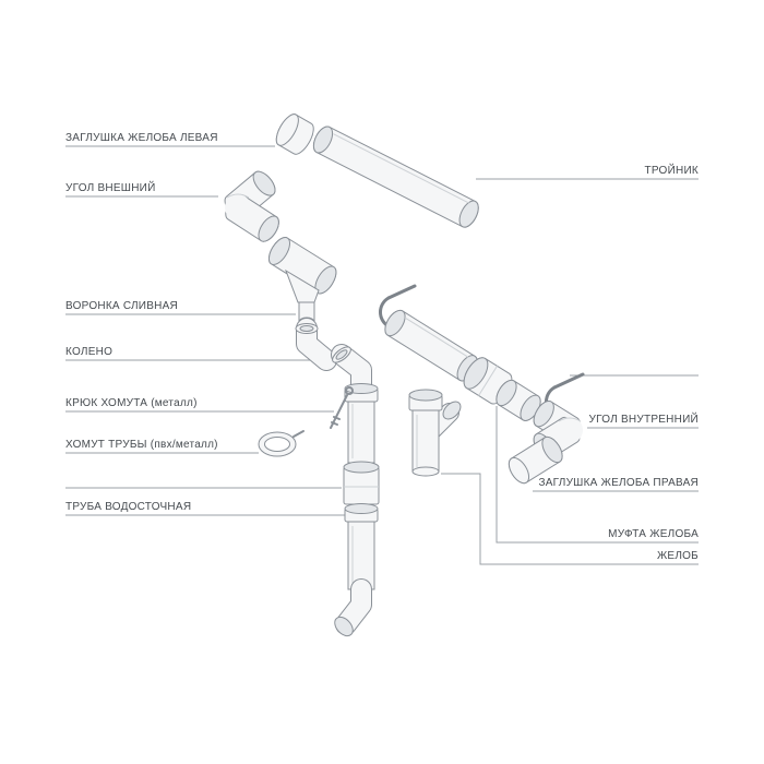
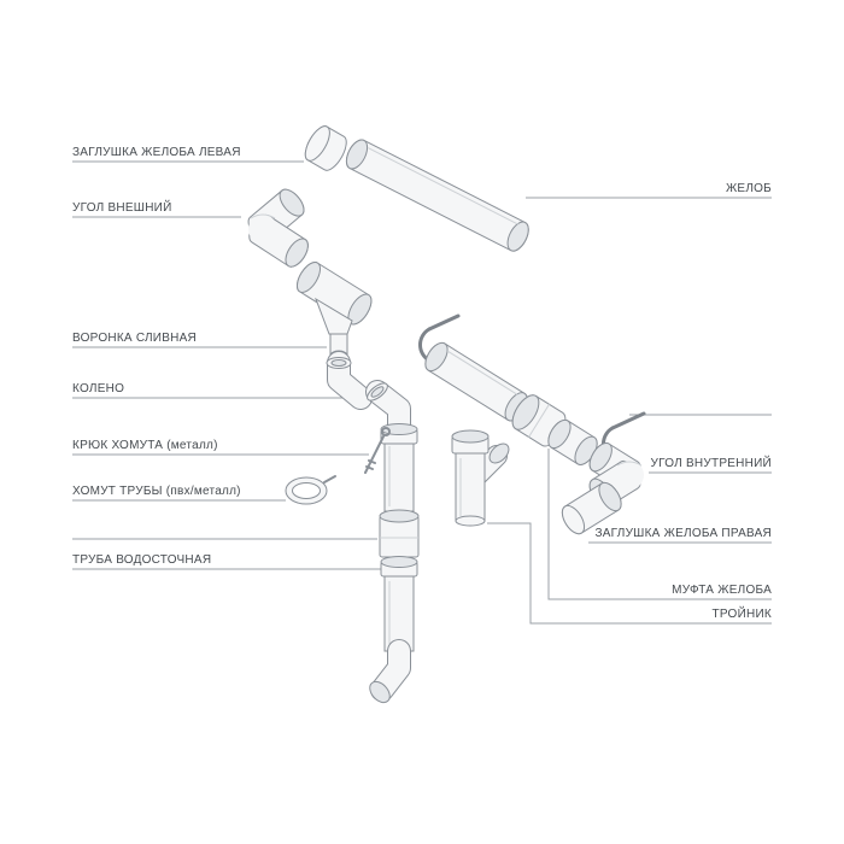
  ЗАГЛУШКА ЖЕЛОБА ЛЕВАЯ
  УГОЛ ВНЕШНИЙ
  ВОРОНКА СЛИВНАЯ
  КОЛЕНО
  КРЮК ХОМУТА (металл)
  ХОМУТ ТРУБЫ (пвх/металл)
  ТРУБА ВОДОСТОЧНАЯ
- ТРОЙНИК
+ ЖЕЛОБ
  УГОЛ ВНУТРЕННИЙ
  ЗАГЛУШКА ЖЕЛОБА ПРАВАЯ
  МУФТА ЖЕЛОБА
- ЖЕЛОБ
+ ТРОЙНИК
